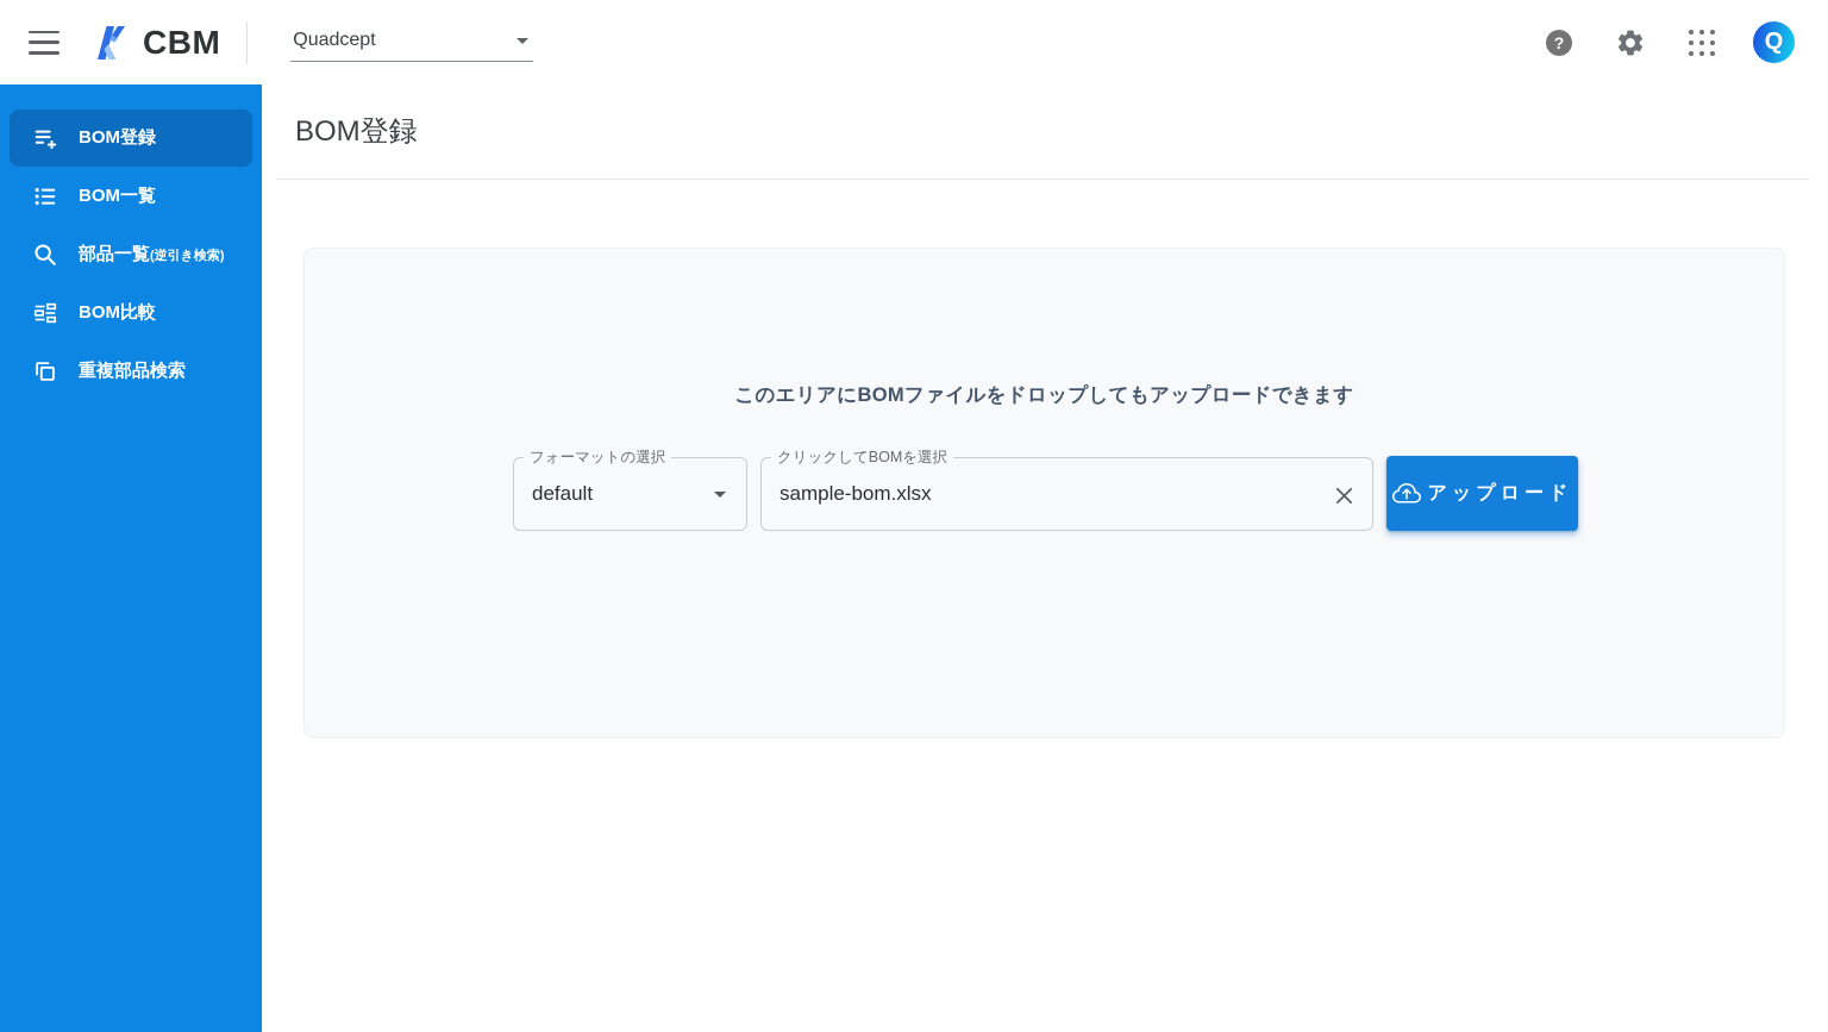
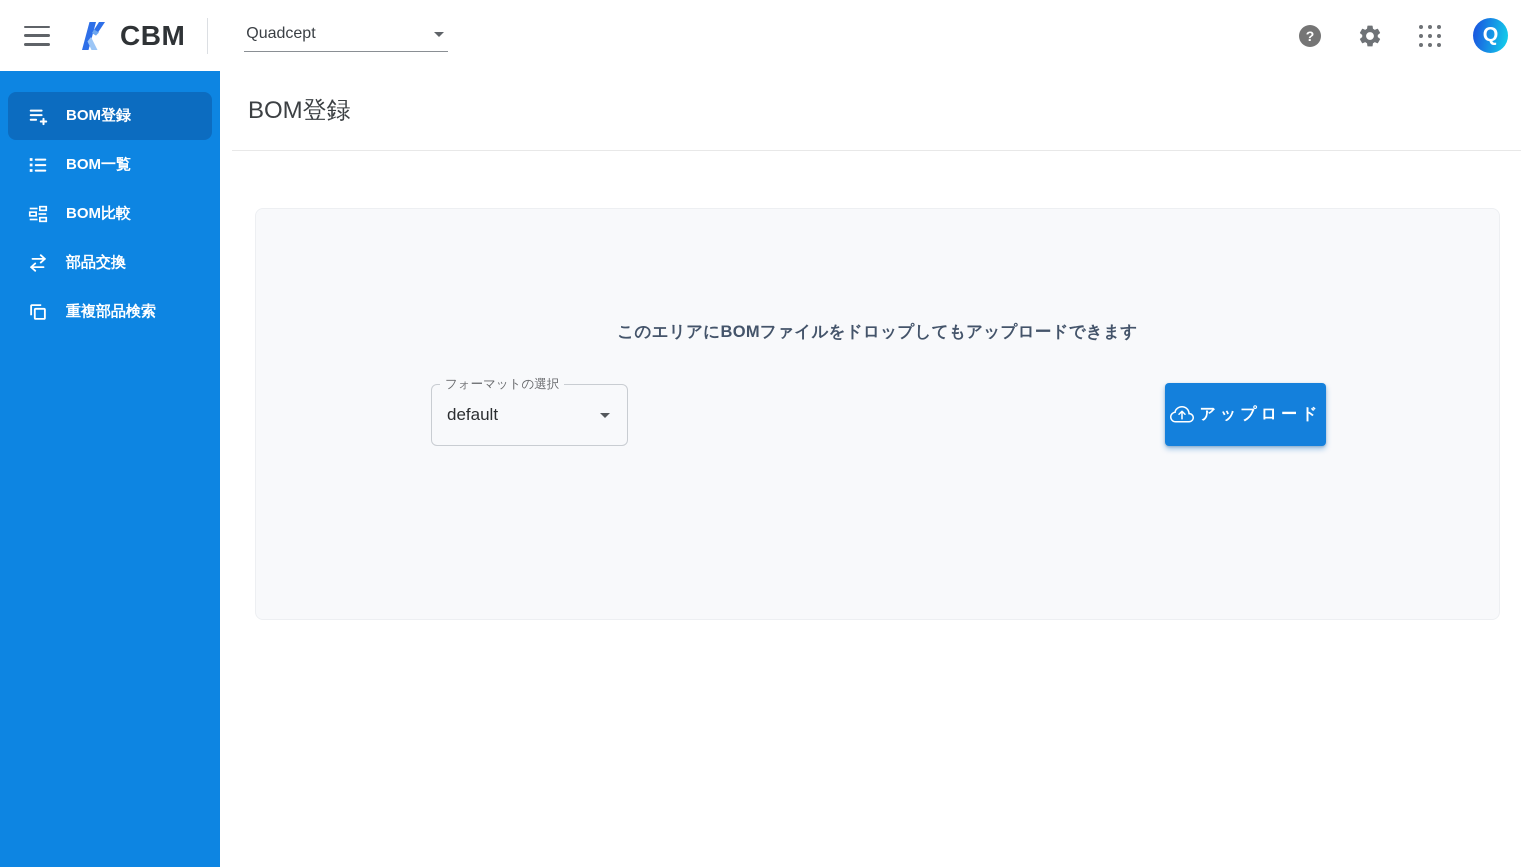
  CBM
  Quadcept
  ?
  Q
  BOM登録
  BOM一覧
- 部品一覧(逆引き検索)
  BOM比較
+ 部品交換
  重複部品検索
  BOM登録
  このエリアにBOMファイルをドロップしてもアップロードできます
  フォーマットの選択
  default
- クリックしてBOMを選択
- sample-bom.xlsx
  アップロード
